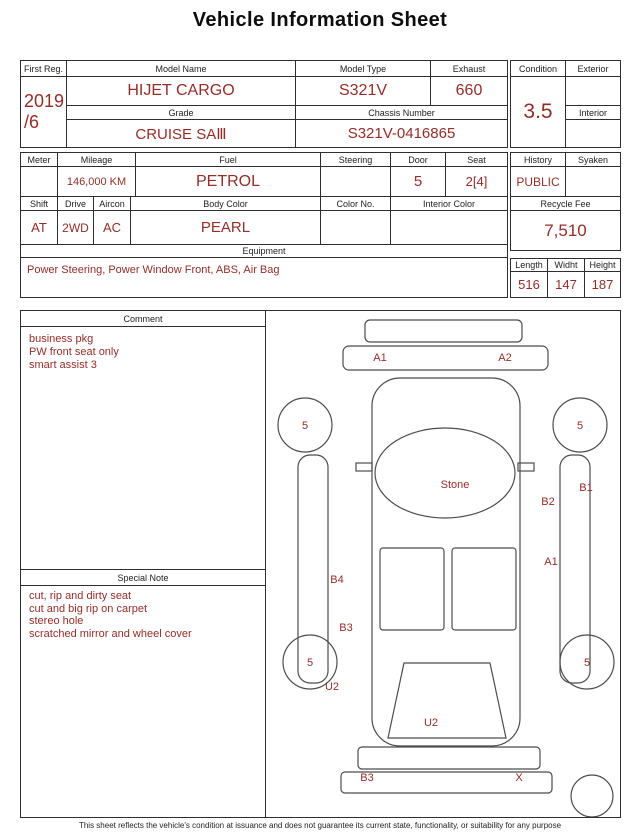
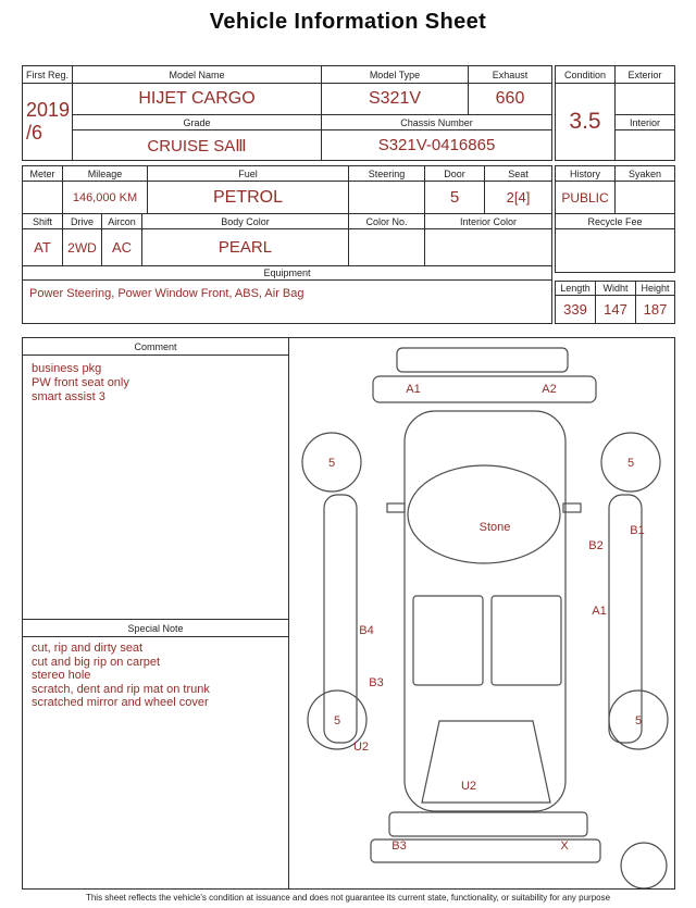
  Vehicle Information Sheet
  First Reg.
  Model Name
  Model Type
  Exhaust
  2019
  /6
  HIJET CARGO
  S321V
  660
  Grade
  Chassis Number
  CRUISE SAⅢ
  S321V-0416865
  Condition
  Exterior
  3.5
  Interior
  Meter
  Mileage
  Fuel
  Steering
  Door
  Seat
  146,000 KM
  PETROL
  5
  2[4]
  History
  Syaken
  PUBLIC
  Shift
  Drive
  Aircon
  Body Color
  Color No.
  Interior Color
  AT
  2WD
  AC
  PEARL
  Recycle Fee
- 7,510
  Equipment
  Power Steering, Power Window Front, ABS, Air Bag
  Length
  Widht
  Height
- 516
+ 339
  147
  187
  Comment
  business pkg
  PW front seat only
  smart assist 3
  Special Note
  cut, rip and dirty seat
  cut and big rip on carpet
  stereo hole
+ scratch, dent and rip mat on trunk
  scratched mirror and wheel cover
  A1
  A2
  5
  5
  Stone
  B1
  B2
  A1
  B4
  B3
  5
  5
  U2
  U2
  B3
  X
  This sheet reflects the vehicle's condition at issuance and does not guarantee its current state, functionality, or suitability for any purpose
